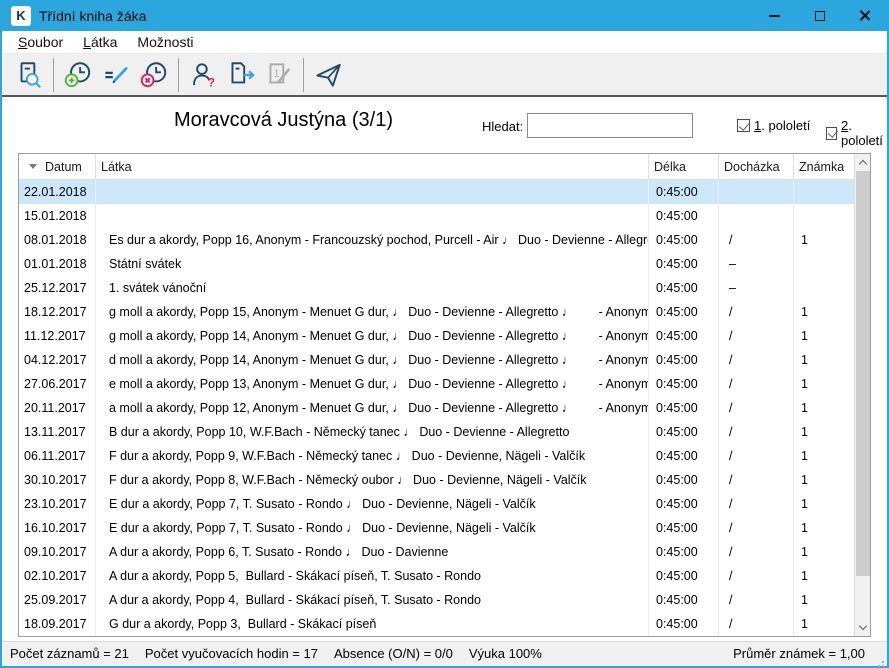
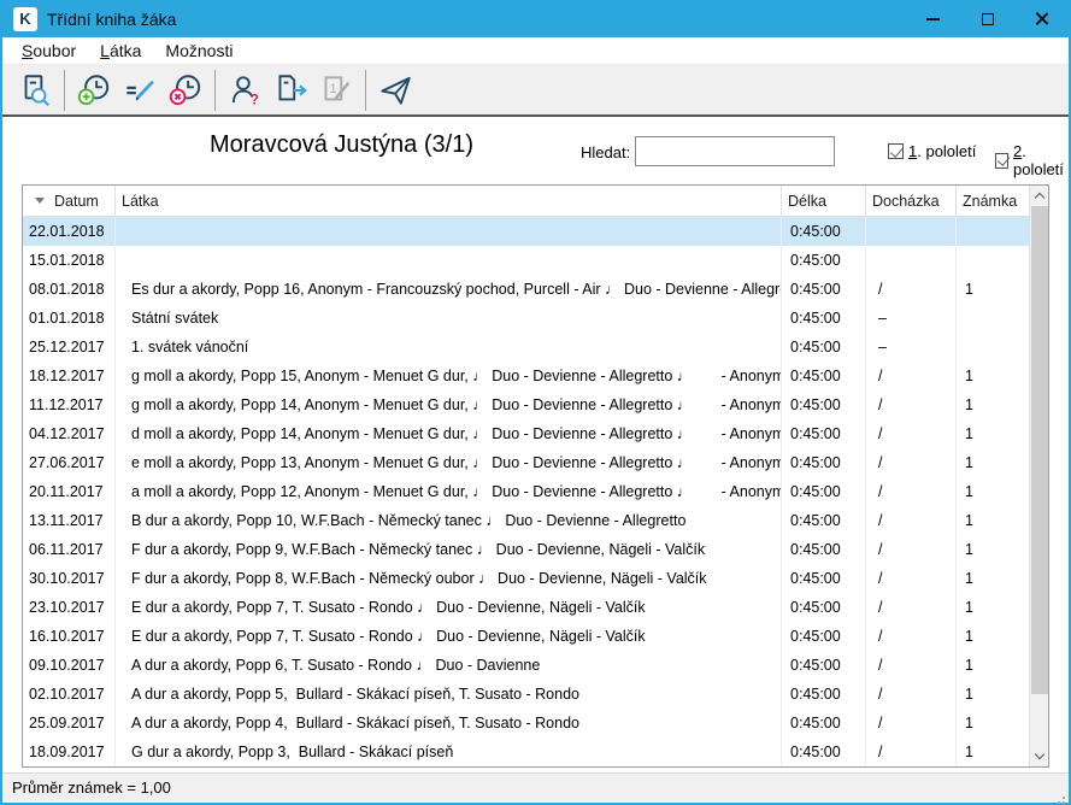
  K
  Třídní kniha žáka
  Soubor
  Látka
  Možnosti
  ?
  1
  Moravcová Justýna (3/1)
  Hledat:
  1. pololetí
  2. pololetí
  Datum
  Látka
  Délka
  Docházka
  Známka
  22.01.2018
  0:45:00
  15.01.2018
  0:45:00
  08.01.2018
  Es dur a akordy, Popp 16, Anonym - Francouzský pochod, Purcell - Air ♩ Duo - Devienne - Allegr
  0:45:00
  /
  1
  01.01.2018
  Státní svátek
  0:45:00
  –
  25.12.2017
  1. svátek vánoční
  0:45:00
  –
  18.12.2017
  g moll a akordy, Popp 15, Anonym - Menuet G dur, ♩ Duo - Devienne - Allegretto ♩ - Anonym
  0:45:00
  /
  1
  11.12.2017
  g moll a akordy, Popp 14, Anonym - Menuet G dur, ♩ Duo - Devienne - Allegretto ♩ - Anonym
  0:45:00
  /
  1
  04.12.2017
  d moll a akordy, Popp 14, Anonym - Menuet G dur, ♩ Duo - Devienne - Allegretto ♩ - Anonym
  0:45:00
  /
  1
  27.06.2017
  e moll a akordy, Popp 13, Anonym - Menuet G dur, ♩ Duo - Devienne - Allegretto ♩ - Anonym
  0:45:00
  /
  1
  20.11.2017
  a moll a akordy, Popp 12, Anonym - Menuet G dur, ♩ Duo - Devienne - Allegretto ♩ - Anonym
  0:45:00
  /
  1
  13.11.2017
  B dur a akordy, Popp 10, W.F.Bach - Německý tanec ♩ Duo - Devienne - Allegretto
  0:45:00
  /
  1
  06.11.2017
  F dur a akordy, Popp 9, W.F.Bach - Německý tanec ♩ Duo - Devienne, Nägeli - Valčík
  0:45:00
  /
  1
  30.10.2017
  F dur a akordy, Popp 8, W.F.Bach - Německý oubor ♩ Duo - Devienne, Nägeli - Valčík
  0:45:00
  /
  1
  23.10.2017
  E dur a akordy, Popp 7, T. Susato - Rondo ♩ Duo - Devienne, Nägeli - Valčík
  0:45:00
  /
  1
  16.10.2017
  E dur a akordy, Popp 7, T. Susato - Rondo ♩ Duo - Devienne, Nägeli - Valčík
  0:45:00
  /
  1
  09.10.2017
  A dur a akordy, Popp 6, T. Susato - Rondo ♩ Duo - Davienne
  0:45:00
  /
  1
  02.10.2017
  A dur a akordy, Popp 5, Bullard - Skákací píseň, T. Susato - Rondo
  0:45:00
  /
  1
  25.09.2017
  A dur a akordy, Popp 4, Bullard - Skákací píseň, T. Susato - Rondo
  0:45:00
  /
  1
  18.09.2017
  G dur a akordy, Popp 3, Bullard - Skákací píseň
  0:45:00
  /
  1
- Počet záznamů = 21
- Počet vyučovacích hodin = 17
- Absence (O/N) = 0/0
- Výuka 100%
  Průměr známek = 1,00
